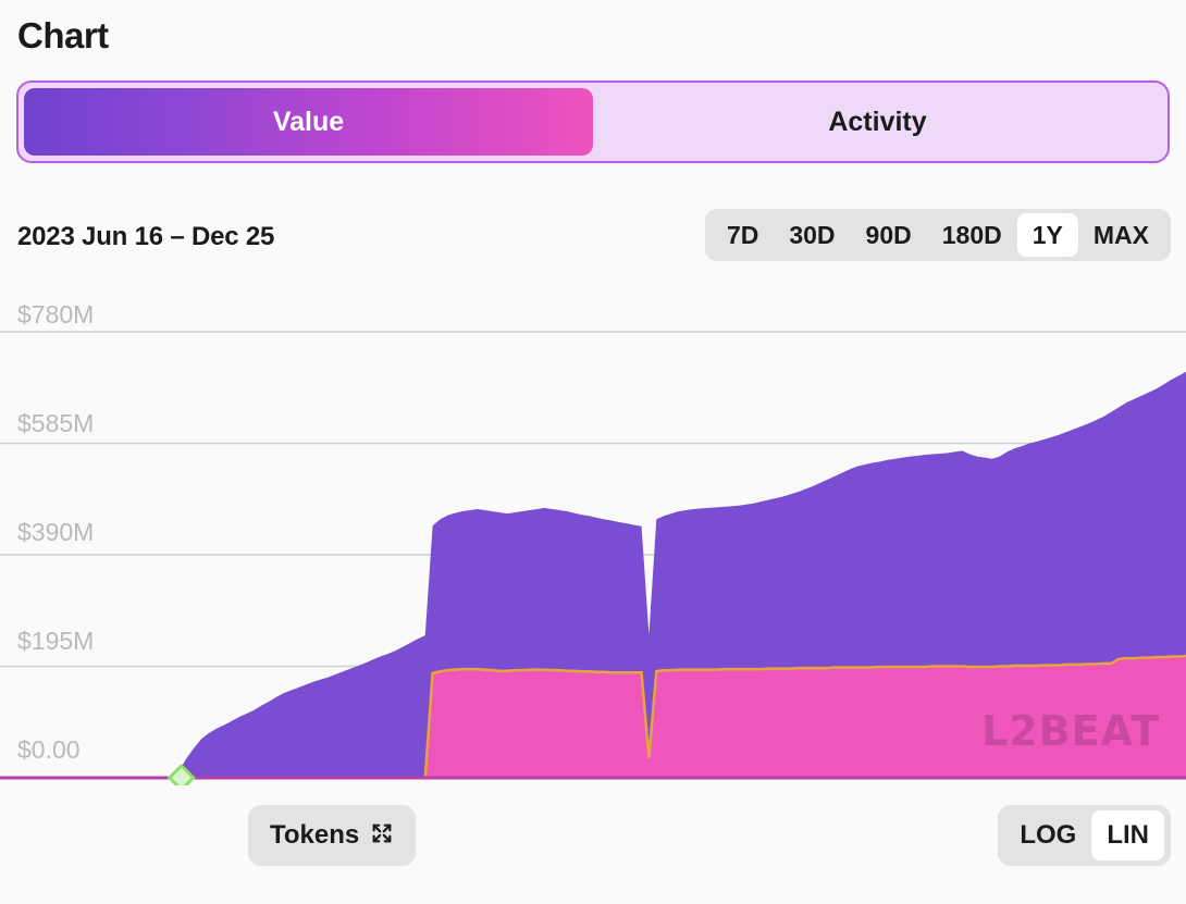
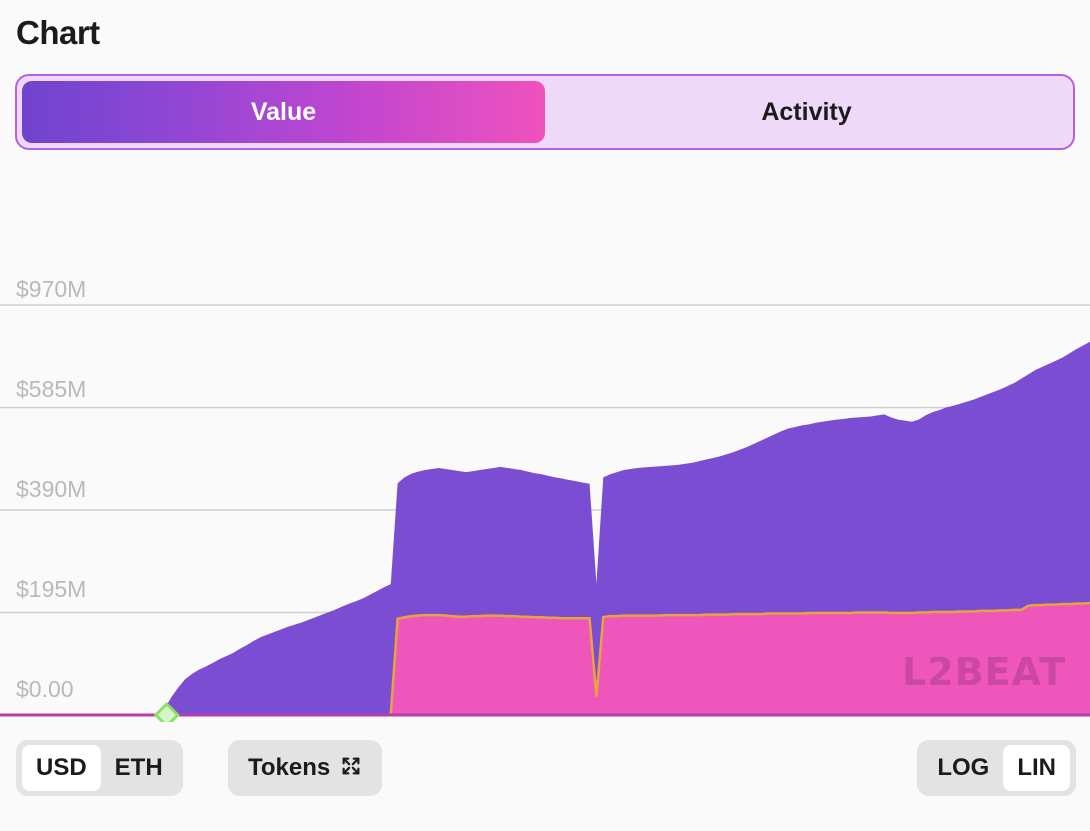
  Chart
  Value
  Activity
- 2023 Jun 16 – Dec 25
- 7D
- 30D
- 90D
- 180D
- 1Y
- MAX
- $780M
+ $970M
  $585M
  $390M
  $195M
  $0.00
  L2BEAT
+ USD
+ ETH
  Tokens
  LOG
  LIN
